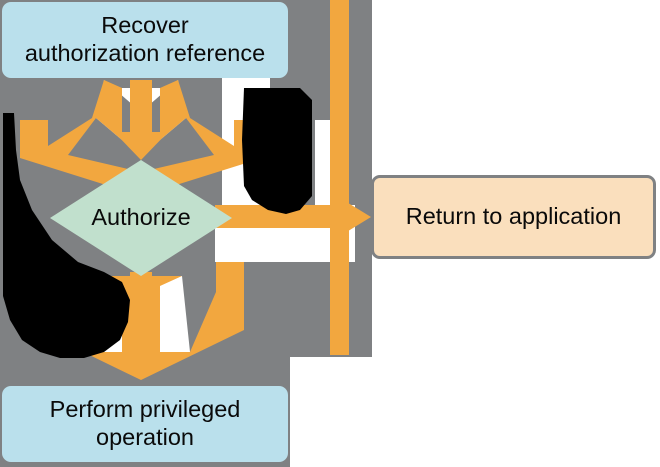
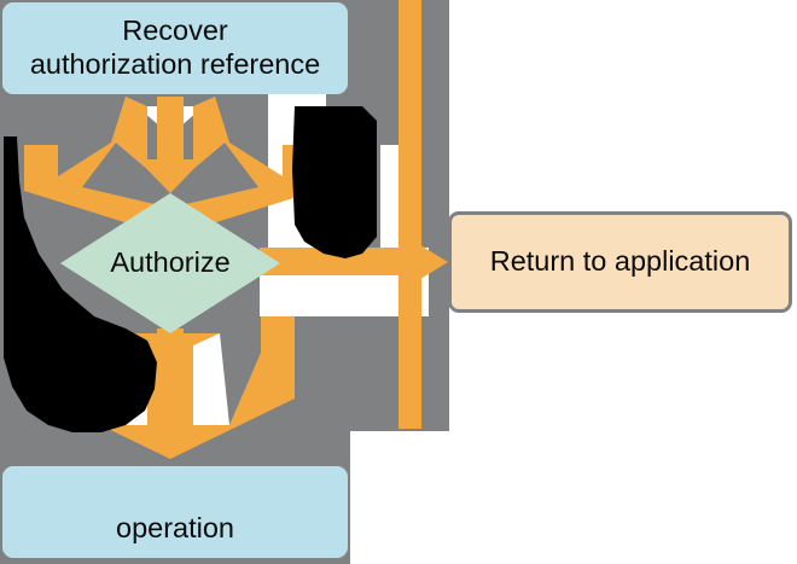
  Recover
  authorization reference
  Authorize
- Perform privileged
  operation
  Return to application
